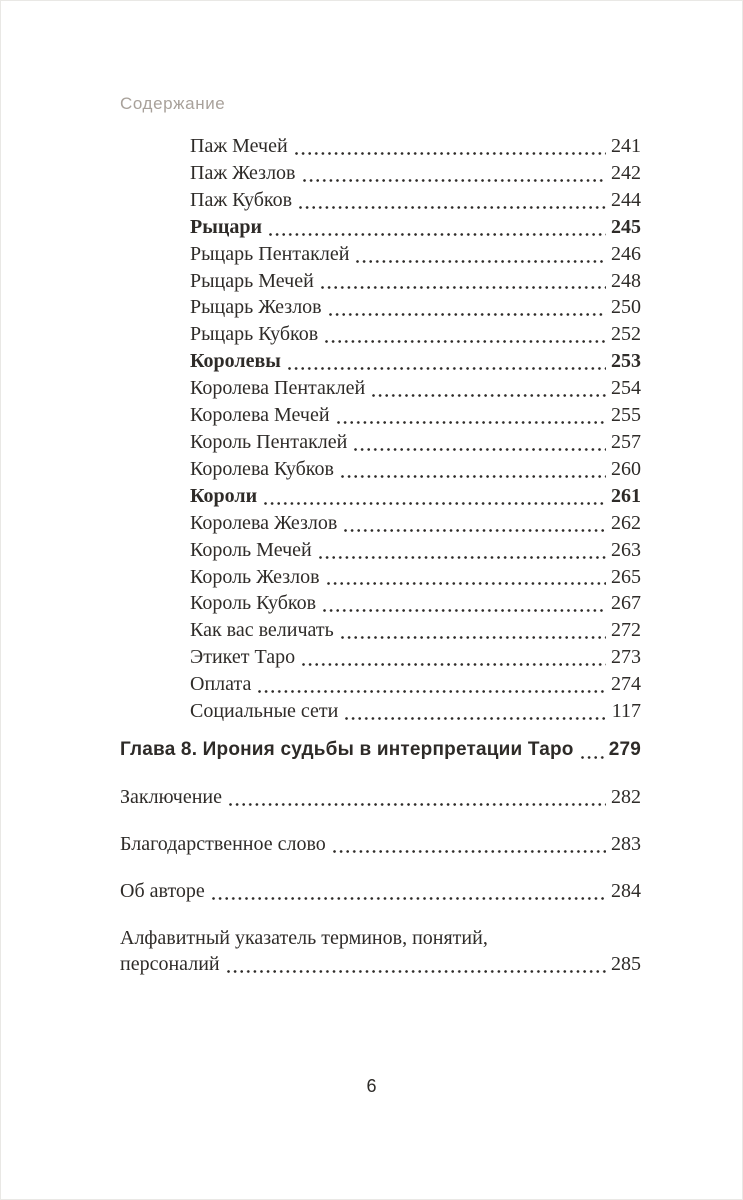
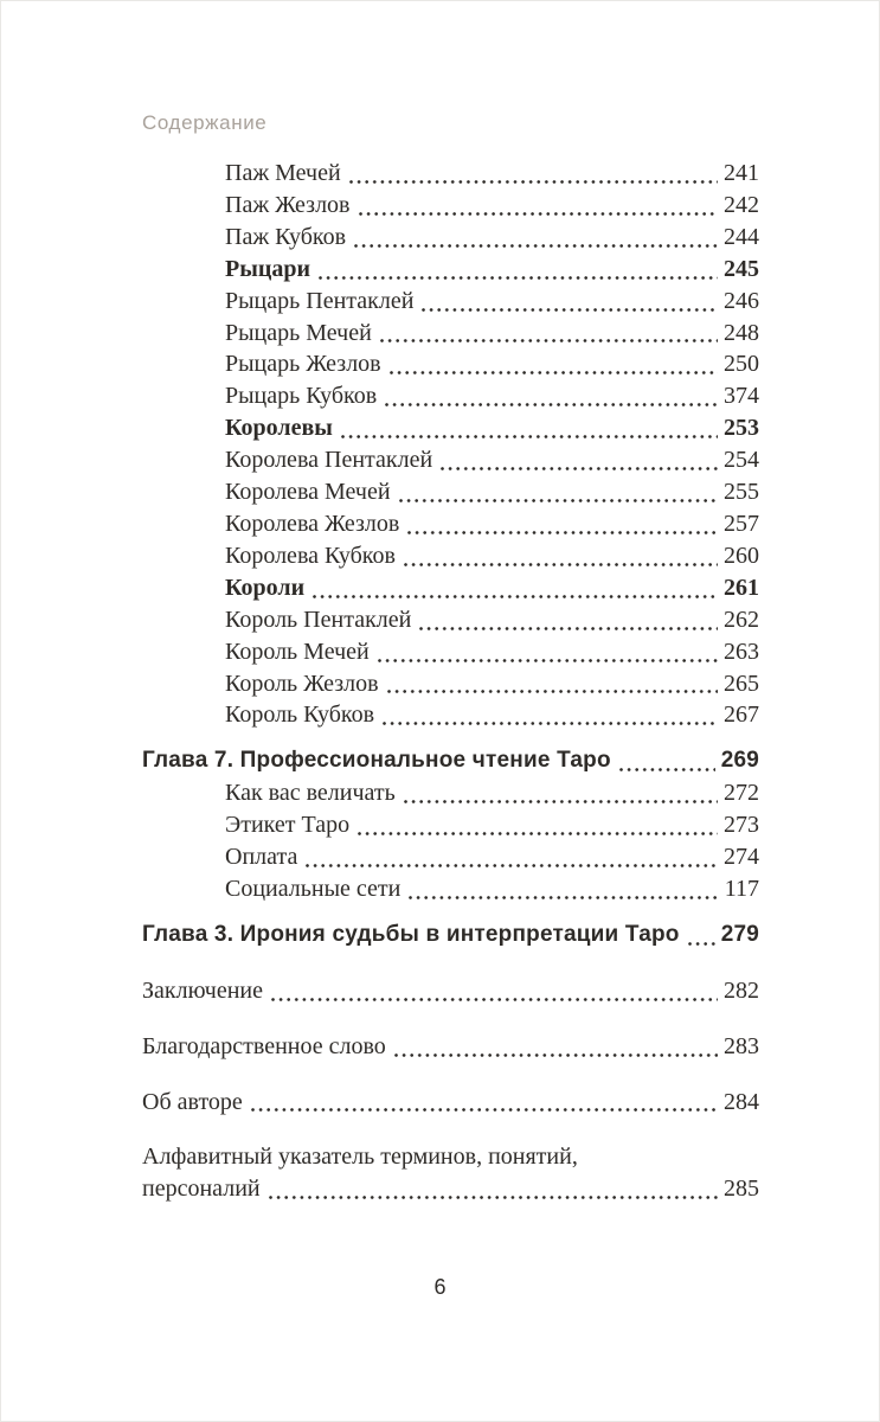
  Содержание
  Паж Мечей
  241
  Паж Жезлов
  242
  Паж Кубков
  244
  Рыцари
  245
  Рыцарь Пентаклей
  246
  Рыцарь Мечей
  248
  Рыцарь Жезлов
  250
  Рыцарь Кубков
- 252
+ 374
  Королевы
  253
  Королева Пентаклей
  254
  Королева Мечей
  255
- Король Пентаклей
+ Королева Жезлов
  257
  Королева Кубков
  260
  Короли
  261
- Королева Жезлов
+ Король Пентаклей
  262
  Король Мечей
  263
  Король Жезлов
  265
  Король Кубков
  267
+ Глава 7. Профессиональное чтение Таро
+ 269
  Как вас величать
  272
  Этикет Таро
  273
  Оплата
  274
  Социальные сети
  117
- Глава 8. Ирония судьбы в интерпретации Таро
+ Глава 3. Ирония судьбы в интерпретации Таро
  279
  Заключение
  282
  Благодарственное слово
  283
  Об авторе
  284
  Алфавитный указатель терминов, понятий,
  персоналий
  285
  6
